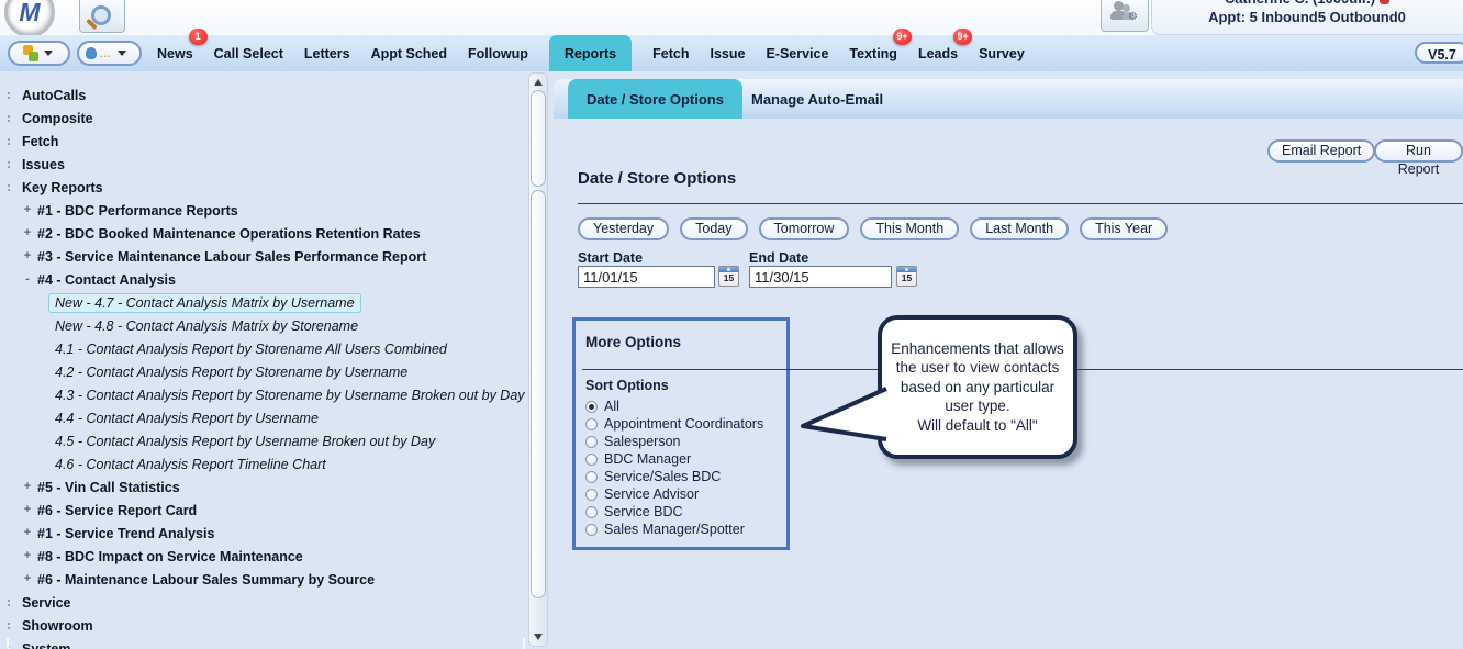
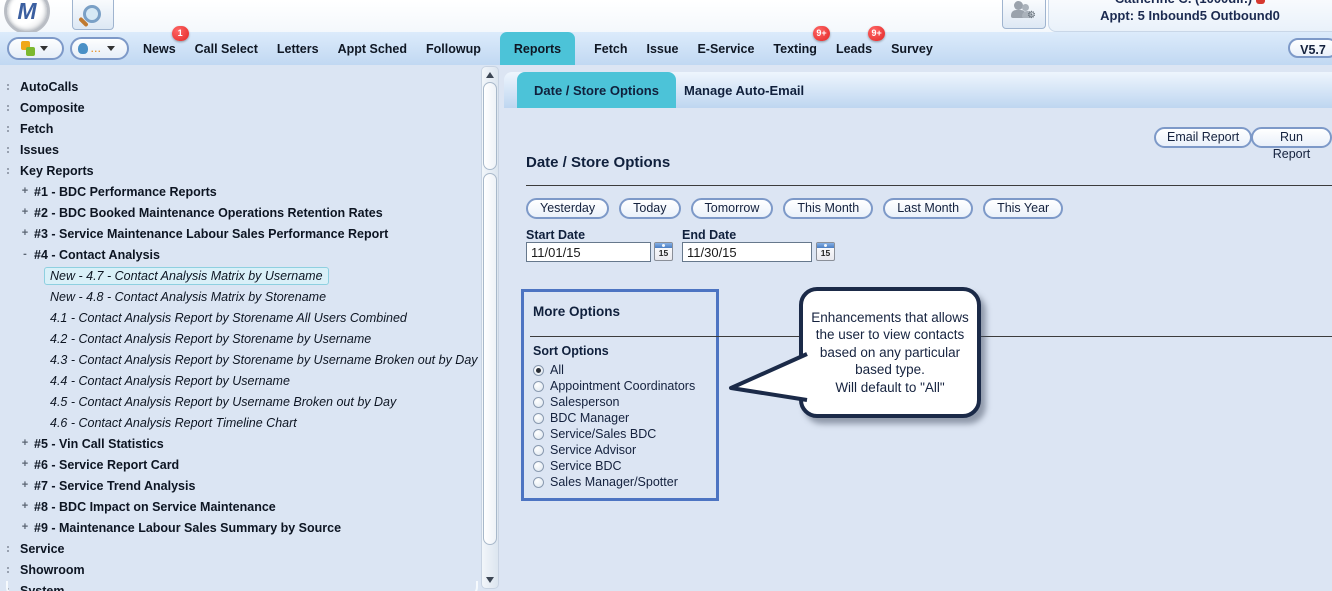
  M
  ⚙
  Appt: 5 Inbound5 Outbound0
  ...
  News
  1
  Call Select
  Letters
  Appt Sched
  Followup
  Reports
  Fetch
  Issue
  E-Service
  Texting
  9+
  Leads
  9+
  Survey
  V5.7
  AutoCalls
  Composite
  Fetch
  Issues
  Key Reports
  +
  #1 - BDC Performance Reports
  +
  #2 - BDC Booked Maintenance Operations Retention Rates
  +
  #3 - Service Maintenance Labour Sales Performance Report
  -
  #4 - Contact Analysis
  New - 4.7 - Contact Analysis Matrix by Username
  New - 4.8 - Contact Analysis Matrix by Storename
  4.1 - Contact Analysis Report by Storename All Users Combined
  4.2 - Contact Analysis Report by Storename by Username
  4.3 - Contact Analysis Report by Storename by Username Broken out by Day
  4.4 - Contact Analysis Report by Username
  4.5 - Contact Analysis Report by Username Broken out by Day
  4.6 - Contact Analysis Report Timeline Chart
  +
  #5 - Vin Call Statistics
  +
  #6 - Service Report Card
  +
- #1 - Service Trend Analysis
+ #7 - Service Trend Analysis
  +
  #8 - BDC Impact on Service Maintenance
  +
- #6 - Maintenance Labour Sales Summary by Source
+ #9 - Maintenance Labour Sales Summary by Source
  Service
  Showroom
  Date / Store Options
  Manage Auto-Email
  Email Report
  Run Report
  Date / Store Options
  Yesterday
  Today
  Tomorrow
  This Month
  Last Month
  This Year
  Start Date
  End Date
  11/01/15
  11/30/15
  15
  15
  More Options
  Sort Options
  All
  Appointment Coordinators
  Salesperson
  BDC Manager
  Service/Sales BDC
  Service Advisor
  Service BDC
  Sales Manager/Spotter
- Enhancements that allows the user to view contacts based on any particular user type.
+ Enhancements that allows the user to view contacts based on any particular based type.
  Will default to "All"
